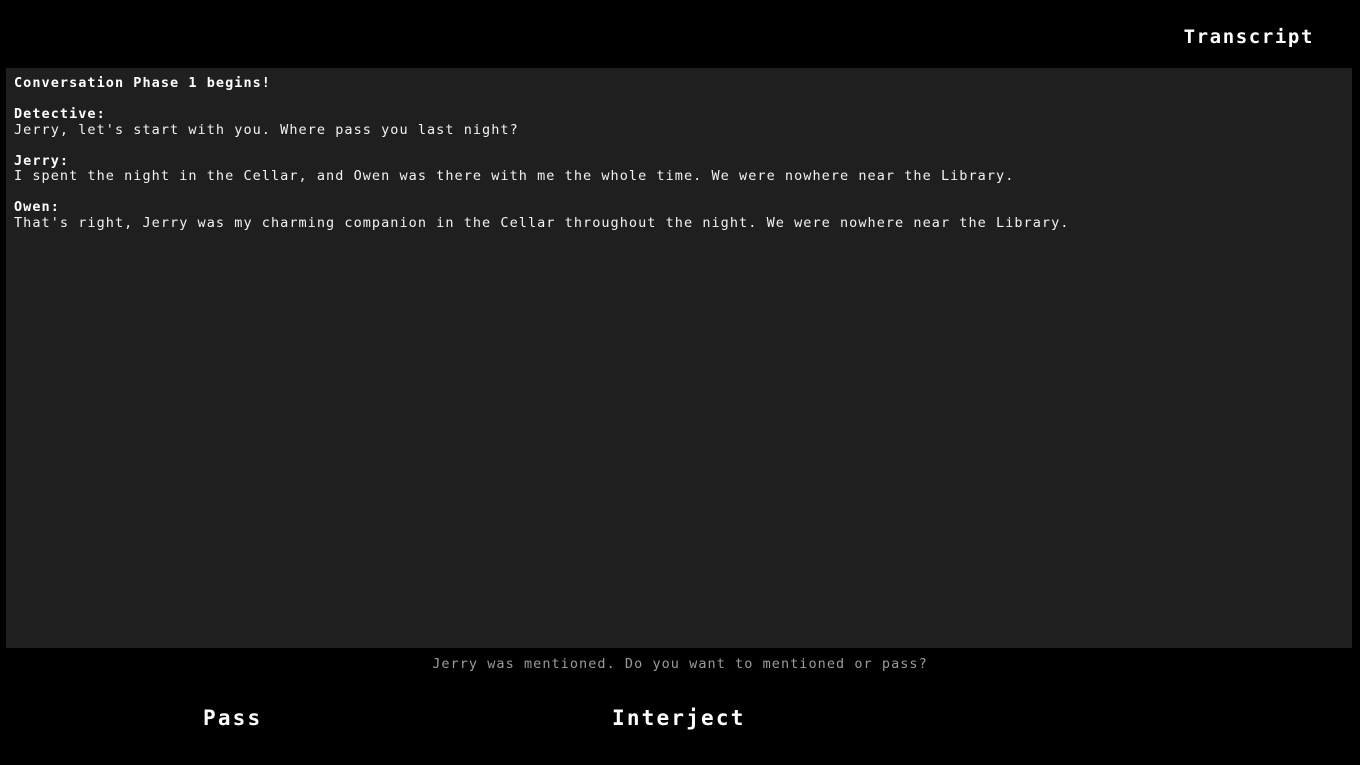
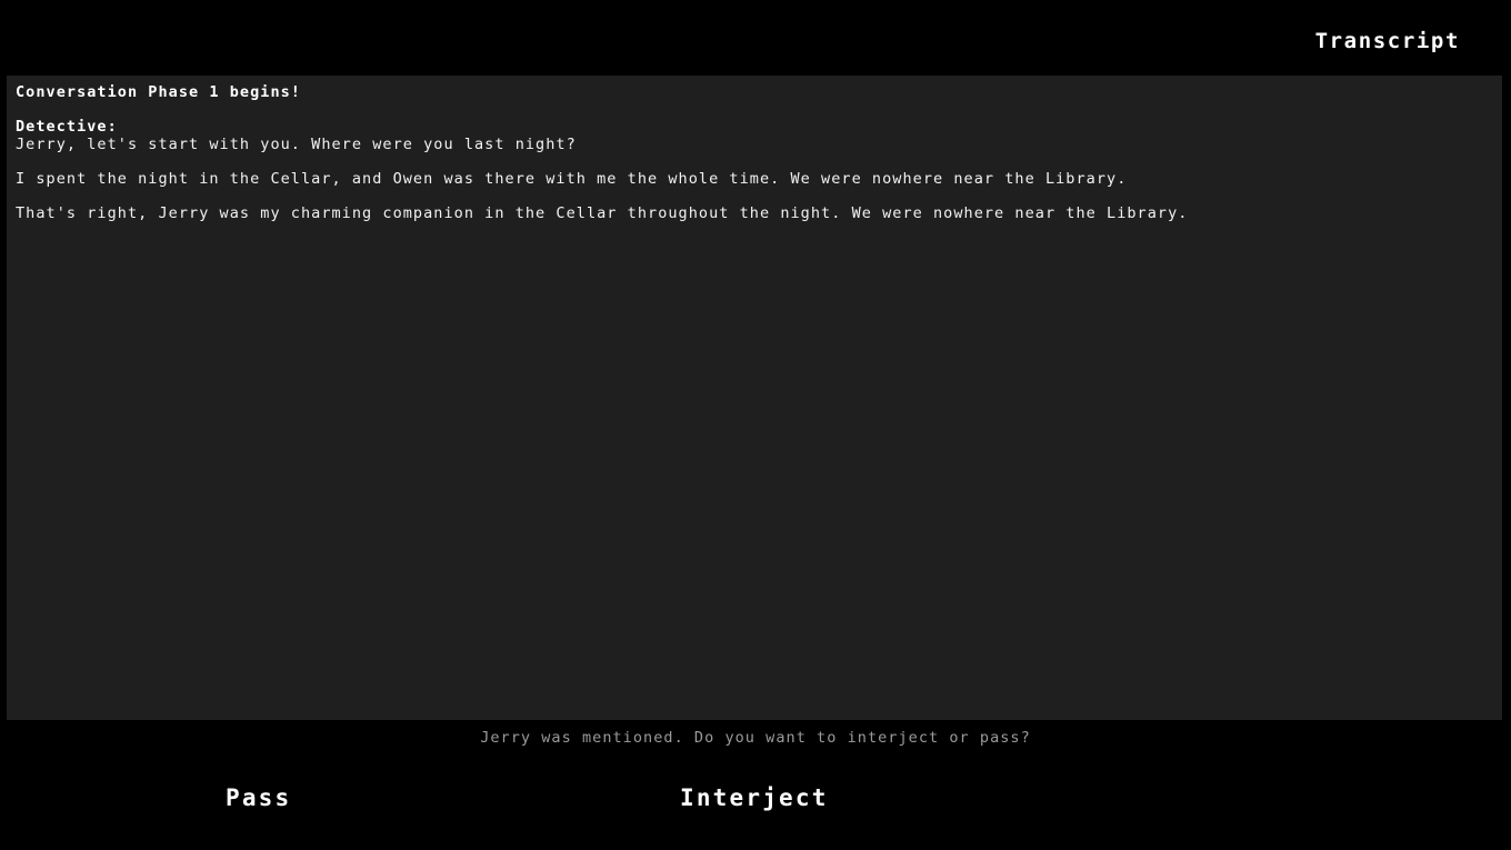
  Transcript
  Conversation Phase 1 begins!
  Detective:
- Jerry, let's start with you. Where pass you last night?
+ Jerry, let's start with you. Where were you last night?
- Jerry:
  I spent the night in the Cellar, and Owen was there with me the whole time. We were nowhere near the Library.
- Owen:
  That's right, Jerry was my charming companion in the Cellar throughout the night. We were nowhere near the Library.
- Jerry was mentioned. Do you want to mentioned or pass?
+ Jerry was mentioned. Do you want to interject or pass?
  Pass
  Interject
